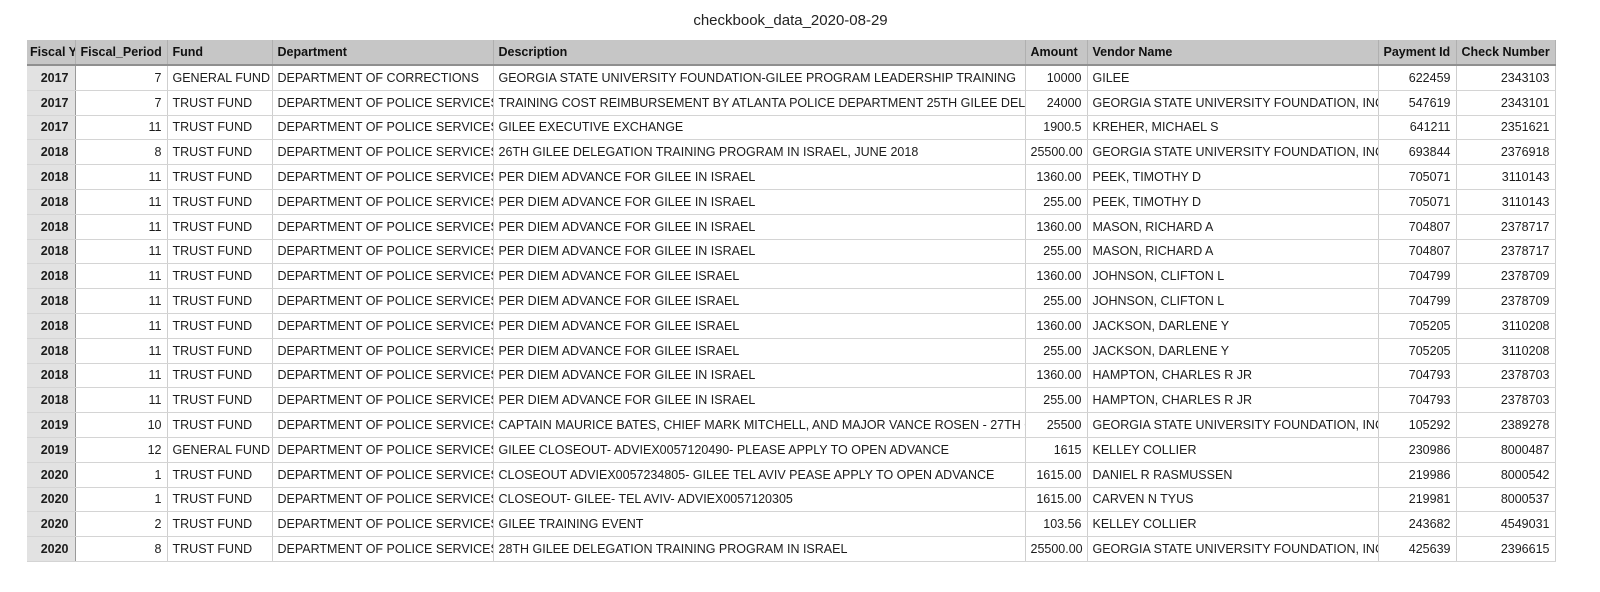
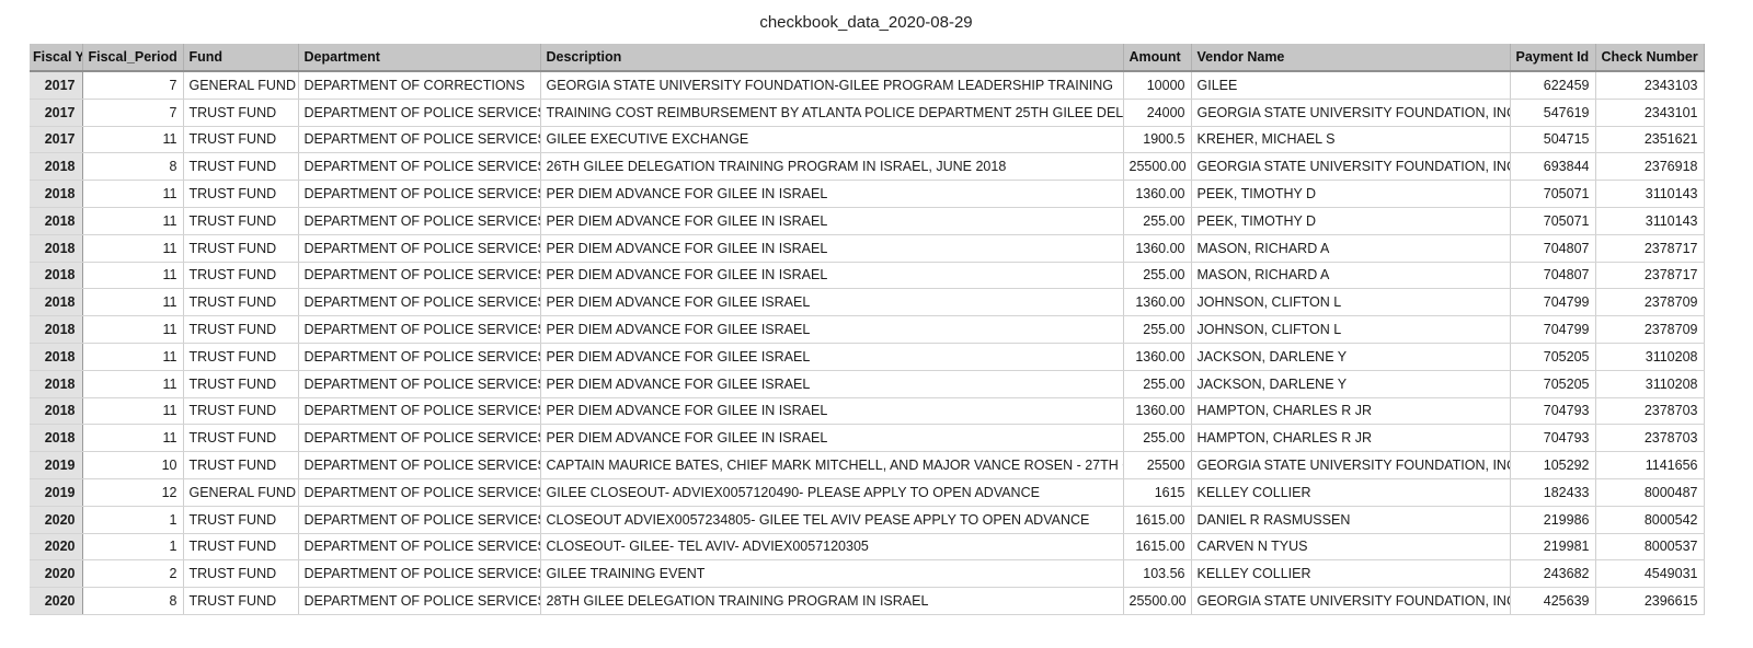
  checkbook_data_2020-08-29
  Fiscal Y	Fiscal_Period	Fund	Department	Description	Amount	Vendor Name	Payment Id	Check Number
  2017	7	GENERAL FUND	DEPARTMENT OF CORRECTIONS	GEORGIA STATE UNIVERSITY FOUNDATION-GILEE PROGRAM LEADERSHIP TRAINING	10000	GILEE	622459	2343103
  2017	7	TRUST FUND	DEPARTMENT OF POLICE SERVICE	TRAINING COST REIMBURSEMENT BY ATLANTA POLICE DEPARTMENT 25TH GILEE DEL	24000	GEORGIA STATE UNIVERSITY FOUNDATION, IN	547619	2343101
- 2017	11	TRUST FUND	DEPARTMENT OF POLICE SERVICE	GILEE EXECUTIVE EXCHANGE	1900.5	KREHER, MICHAEL S	641211	2351621
+ 2017	11	TRUST FUND	DEPARTMENT OF POLICE SERVICE	GILEE EXECUTIVE EXCHANGE	1900.5	KREHER, MICHAEL S	504715	2351621
  2018	8	TRUST FUND	DEPARTMENT OF POLICE SERVICE	26TH GILEE DELEGATION TRAINING PROGRAM IN ISRAEL, JUNE 2018	25500.00	GEORGIA STATE UNIVERSITY FOUNDATION, IN	693844	2376918
  2018	11	TRUST FUND	DEPARTMENT OF POLICE SERVICE	PER DIEM ADVANCE FOR GILEE IN ISRAEL	1360.00	PEEK, TIMOTHY D	705071	3110143
  2018	11	TRUST FUND	DEPARTMENT OF POLICE SERVICE	PER DIEM ADVANCE FOR GILEE IN ISRAEL	255.00	PEEK, TIMOTHY D	705071	3110143
  2018	11	TRUST FUND	DEPARTMENT OF POLICE SERVICE	PER DIEM ADVANCE FOR GILEE IN ISRAEL	1360.00	MASON, RICHARD A	704807	2378717
  2018	11	TRUST FUND	DEPARTMENT OF POLICE SERVICE	PER DIEM ADVANCE FOR GILEE IN ISRAEL	255.00	MASON, RICHARD A	704807	2378717
  2018	11	TRUST FUND	DEPARTMENT OF POLICE SERVICE	PER DIEM ADVANCE FOR GILEE ISRAEL	1360.00	JOHNSON, CLIFTON L	704799	2378709
  2018	11	TRUST FUND	DEPARTMENT OF POLICE SERVICE	PER DIEM ADVANCE FOR GILEE ISRAEL	255.00	JOHNSON, CLIFTON L	704799	2378709
  2018	11	TRUST FUND	DEPARTMENT OF POLICE SERVICE	PER DIEM ADVANCE FOR GILEE ISRAEL	1360.00	JACKSON, DARLENE Y	705205	3110208
  2018	11	TRUST FUND	DEPARTMENT OF POLICE SERVICE	PER DIEM ADVANCE FOR GILEE ISRAEL	255.00	JACKSON, DARLENE Y	705205	3110208
  2018	11	TRUST FUND	DEPARTMENT OF POLICE SERVICE	PER DIEM ADVANCE FOR GILEE IN ISRAEL	1360.00	HAMPTON, CHARLES R JR	704793	2378703
  2018	11	TRUST FUND	DEPARTMENT OF POLICE SERVICE	PER DIEM ADVANCE FOR GILEE IN ISRAEL	255.00	HAMPTON, CHARLES R JR	704793	2378703
- 2019	10	TRUST FUND	DEPARTMENT OF POLICE SERVICE	CAPTAIN MAURICE BATES, CHIEF MARK MITCHELL, AND MAJOR VANCE ROSEN - 27TH	25500	GEORGIA STATE UNIVERSITY FOUNDATION, IN	105292	2389278
+ 2019	10	TRUST FUND	DEPARTMENT OF POLICE SERVICE	CAPTAIN MAURICE BATES, CHIEF MARK MITCHELL, AND MAJOR VANCE ROSEN - 27TH	25500	GEORGIA STATE UNIVERSITY FOUNDATION, IN	105292	1141656
- 2019	12	GENERAL FUND	DEPARTMENT OF POLICE SERVICE	GILEE CLOSEOUT- ADVIEX0057120490- PLEASE APPLY TO OPEN ADVANCE	1615	KELLEY COLLIER	230986	8000487
+ 2019	12	GENERAL FUND	DEPARTMENT OF POLICE SERVICE	GILEE CLOSEOUT- ADVIEX0057120490- PLEASE APPLY TO OPEN ADVANCE	1615	KELLEY COLLIER	182433	8000487
  2020	1	TRUST FUND	DEPARTMENT OF POLICE SERVICE	CLOSEOUT ADVIEX0057234805- GILEE TEL AVIV PEASE APPLY TO OPEN ADVANCE	1615.00	DANIEL R RASMUSSEN	219986	8000542
  2020	1	TRUST FUND	DEPARTMENT OF POLICE SERVICE	CLOSEOUT- GILEE- TEL AVIV- ADVIEX0057120305	1615.00	CARVEN N TYUS	219981	8000537
  2020	2	TRUST FUND	DEPARTMENT OF POLICE SERVICE	GILEE TRAINING EVENT	103.56	KELLEY COLLIER	243682	4549031
  2020	8	TRUST FUND	DEPARTMENT OF POLICE SERVICE	28TH GILEE DELEGATION TRAINING PROGRAM IN ISRAEL	25500.00	GEORGIA STATE UNIVERSITY FOUNDATION, IN	425639	2396615
